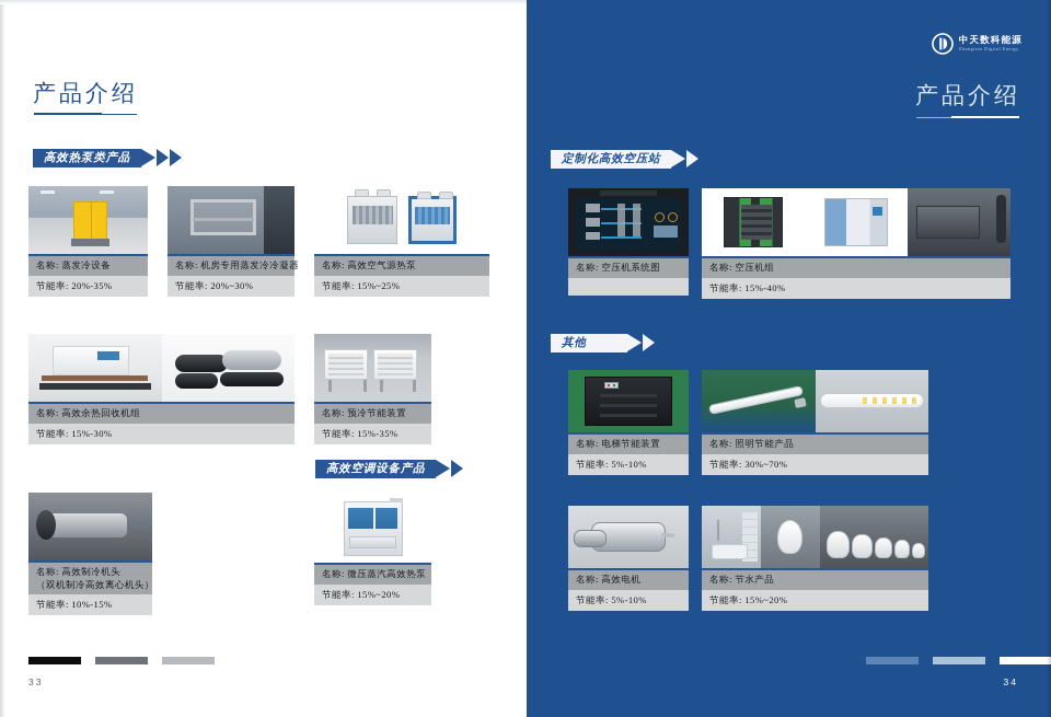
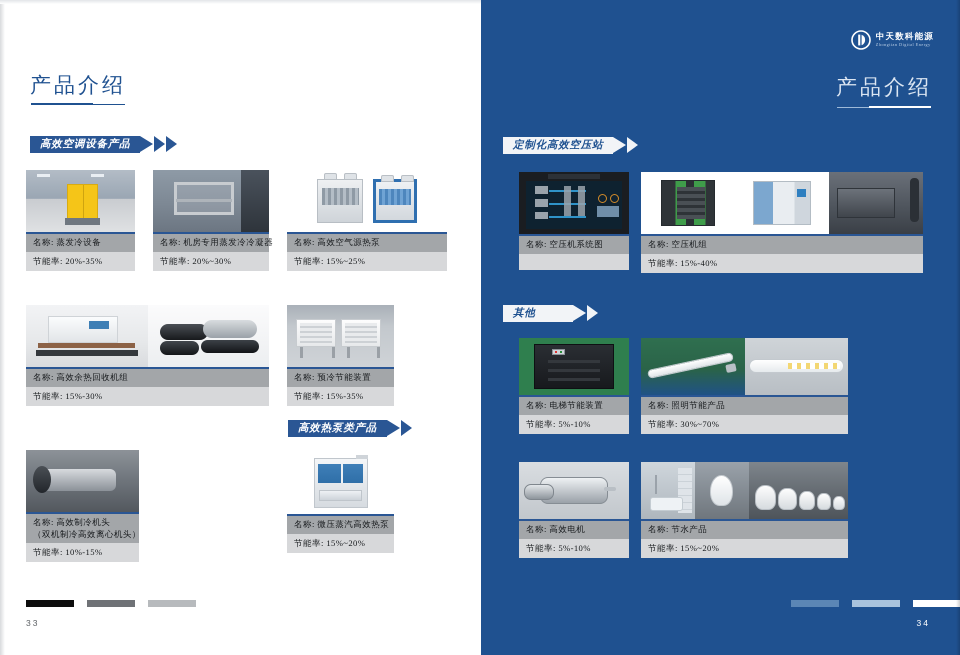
  产品介绍
- 高效热泵类产品
+ 高效空调设备产品
  名称: 蒸发冷设备
  节能率: 20%-35%
  名称: 机房专用蒸发冷冷凝器
  节能率: 20%~30%
  名称: 高效空气源热泵
  节能率: 15%~25%
  名称: 高效余热回收机组
  节能率: 15%-30%
  名称: 预冷节能装置
  节能率: 15%-35%
- 高效空调设备产品
+ 高效热泵类产品
  名称: 高效制冷机头
  （双机制冷高效离心机头）
  节能率: 10%-15%
  名称: 微压蒸汽高效热泵
  节能率: 15%~20%
  33
  中天数科能源
  产品介绍
  定制化高效空压站
  名称: 空压机系统图
  名称: 空压机组
  节能率: 15%-40%
  其他
  名称: 电梯节能装置
  节能率: 5%-10%
  名称: 照明节能产品
  节能率: 30%~70%
  名称: 高效电机
  节能率: 5%-10%
  名称: 节水产品
  节能率: 15%~20%
  34
